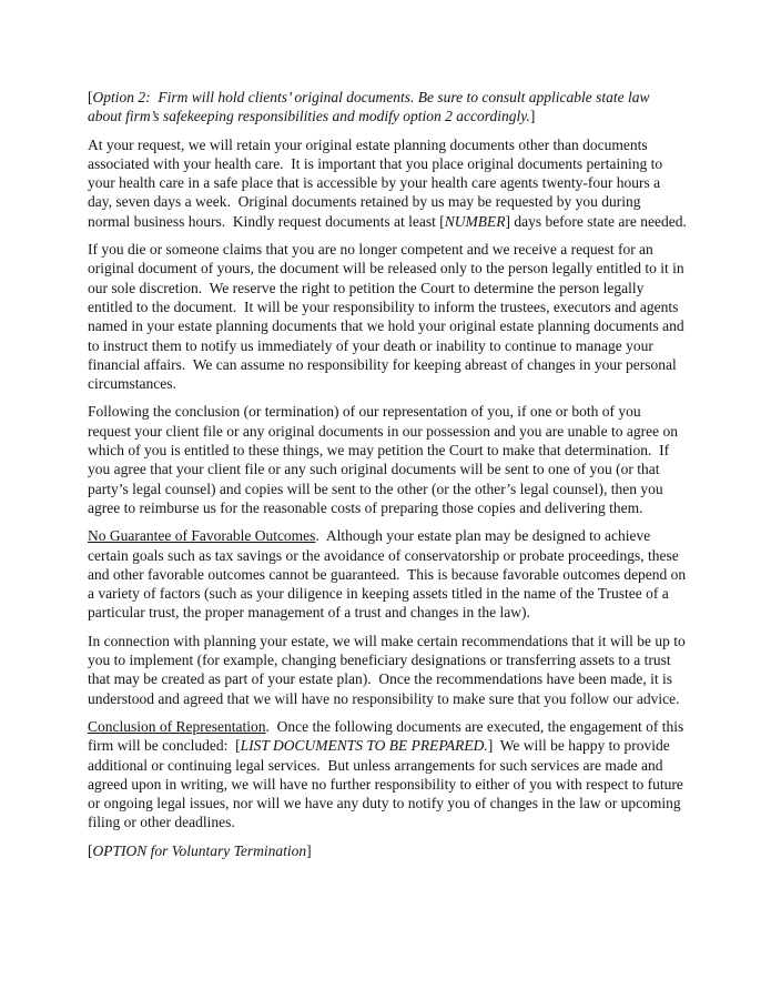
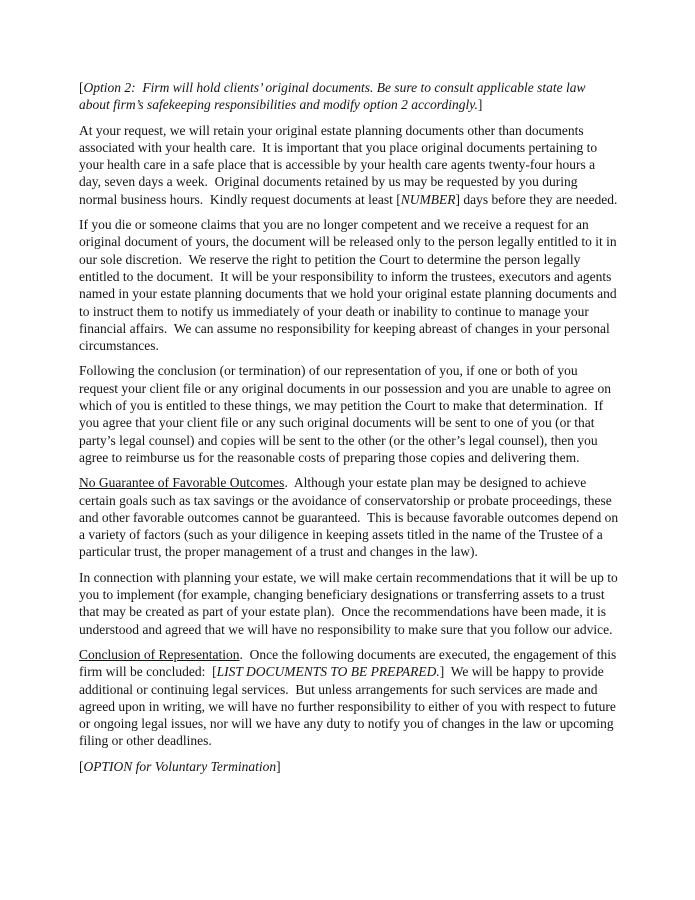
  [Option 2: Firm will hold clients’ original documents. Be sure to consult applicable state law about firm’s safekeeping responsibilities and modify option 2 accordingly.]
- At your request, we will retain your original estate planning documents other than documents associated with your health care. It is important that you place original documents pertaining to your health care in a safe place that is accessible by your health care agents twenty-four hours a day, seven days a week. Original documents retained by us may be requested by you during normal business hours. Kindly request documents at least [NUMBER] days before state are needed.
+ At your request, we will retain your original estate planning documents other than documents associated with your health care. It is important that you place original documents pertaining to your health care in a safe place that is accessible by your health care agents twenty-four hours a day, seven days a week. Original documents retained by us may be requested by you during normal business hours. Kindly request documents at least [NUMBER] days before they are needed.
  If you die or someone claims that you are no longer competent and we receive a request for an original document of yours, the document will be released only to the person legally entitled to it in our sole discretion. We reserve the right to petition the Court to determine the person legally entitled to the document. It will be your responsibility to inform the trustees, executors and agents named in your estate planning documents that we hold your original estate planning documents and to instruct them to notify us immediately of your death or inability to continue to manage your financial affairs. We can assume no responsibility for keeping abreast of changes in your personal circumstances.
  Following the conclusion (or termination) of our representation of you, if one or both of you request your client file or any original documents in our possession and you are unable to agree on which of you is entitled to these things, we may petition the Court to make that determination. If you agree that your client file or any such original documents will be sent to one of you (or that party’s legal counsel) and copies will be sent to the other (or the other’s legal counsel), then you agree to reimburse us for the reasonable costs of preparing those copies and delivering them.
  No Guarantee of Favorable Outcomes. Although your estate plan may be designed to achieve certain goals such as tax savings or the avoidance of conservatorship or probate proceedings, these and other favorable outcomes cannot be guaranteed. This is because favorable outcomes depend on a variety of factors (such as your diligence in keeping assets titled in the name of the Trustee of a particular trust, the proper management of a trust and changes in the law).
  In connection with planning your estate, we will make certain recommendations that it will be up to you to implement (for example, changing beneficiary designations or transferring assets to a trust that may be created as part of your estate plan). Once the recommendations have been made, it is understood and agreed that we will have no responsibility to make sure that you follow our advice.
  Conclusion of Representation. Once the following documents are executed, the engagement of this firm will be concluded: [LIST DOCUMENTS TO BE PREPARED.] We will be happy to provide additional or continuing legal services. But unless arrangements for such services are made and agreed upon in writing, we will have no further responsibility to either of you with respect to future or ongoing legal issues, nor will we have any duty to notify you of changes in the law or upcoming filing or other deadlines.
  [OPTION for Voluntary Termination]
